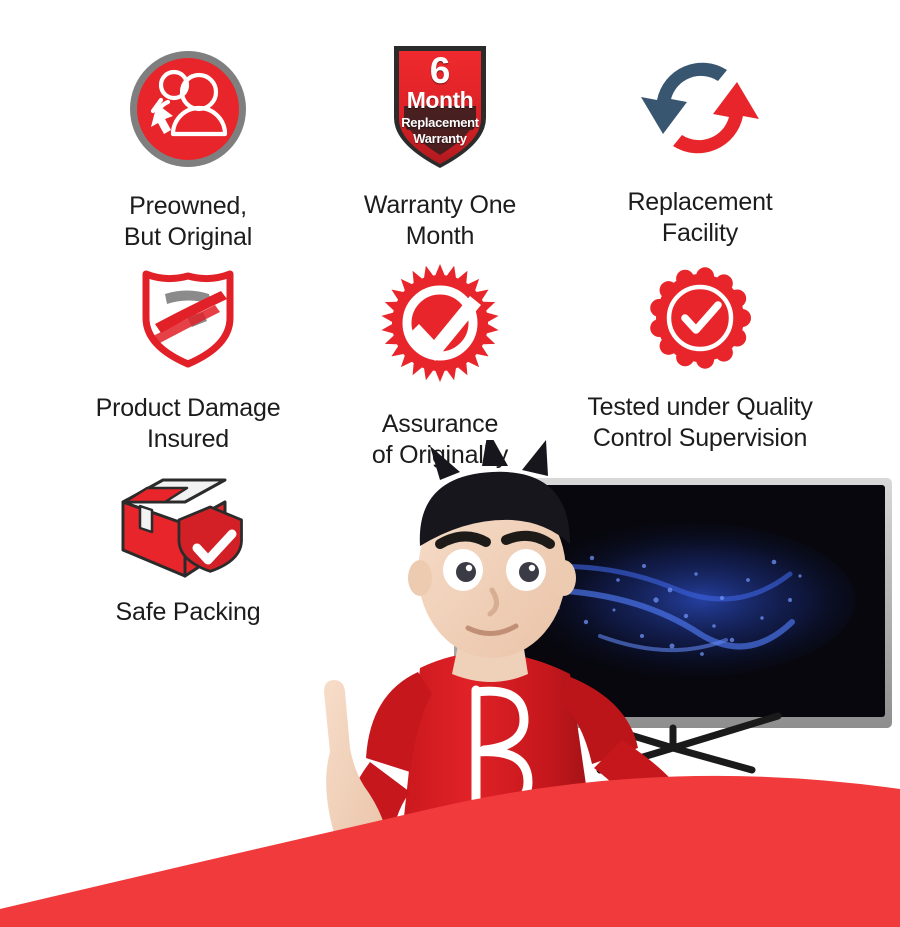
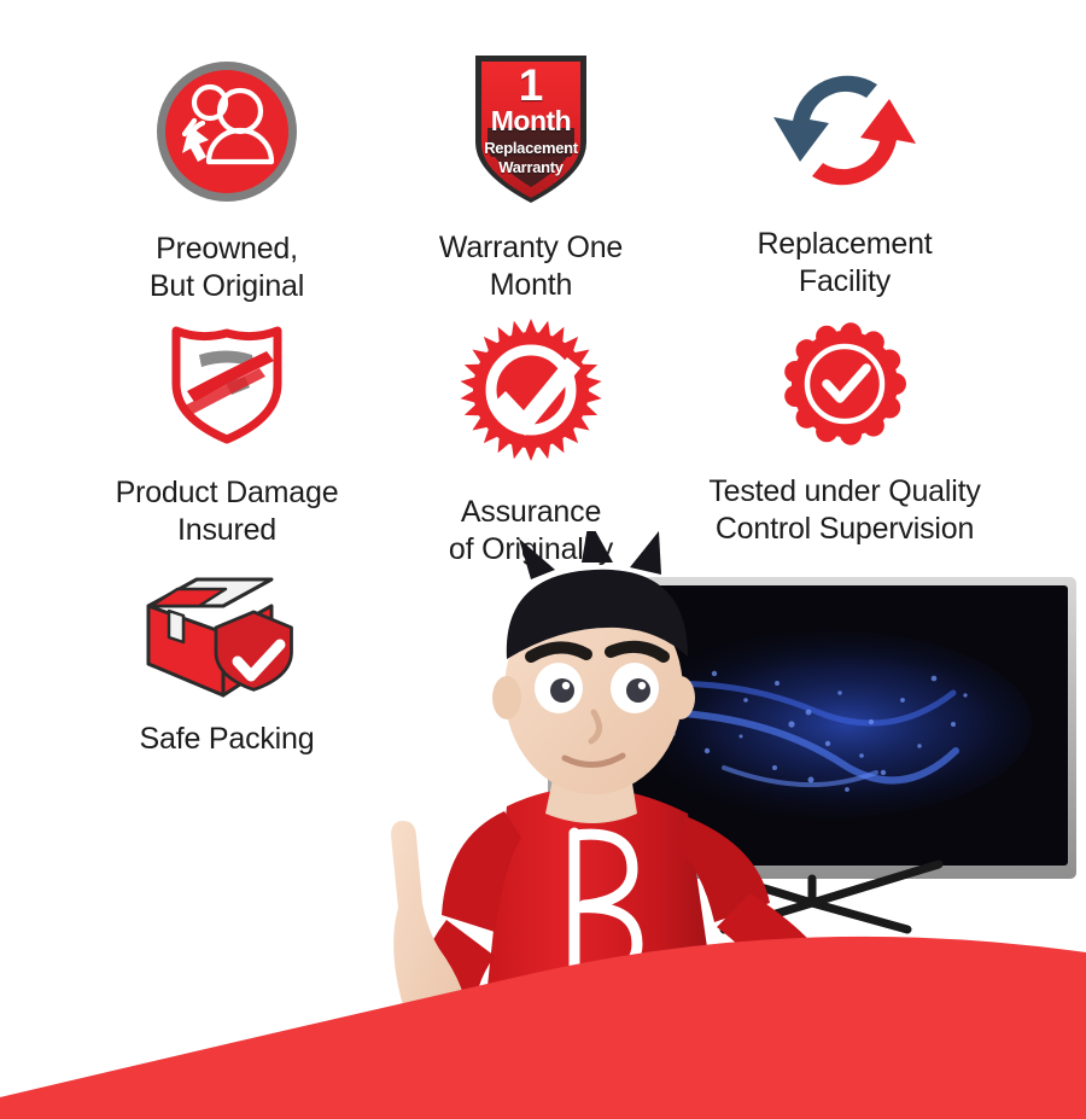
  Preowned,
  But Original
- 6
+ 1
  Month
  Replacement
  Warranty
  Warranty One
  Month
  Replacement
  Facility
  Product Damage
  Insured
  Assurance
  of Oriinaly
  Tested under Quality
  Control Supervision
  Safe Packing
